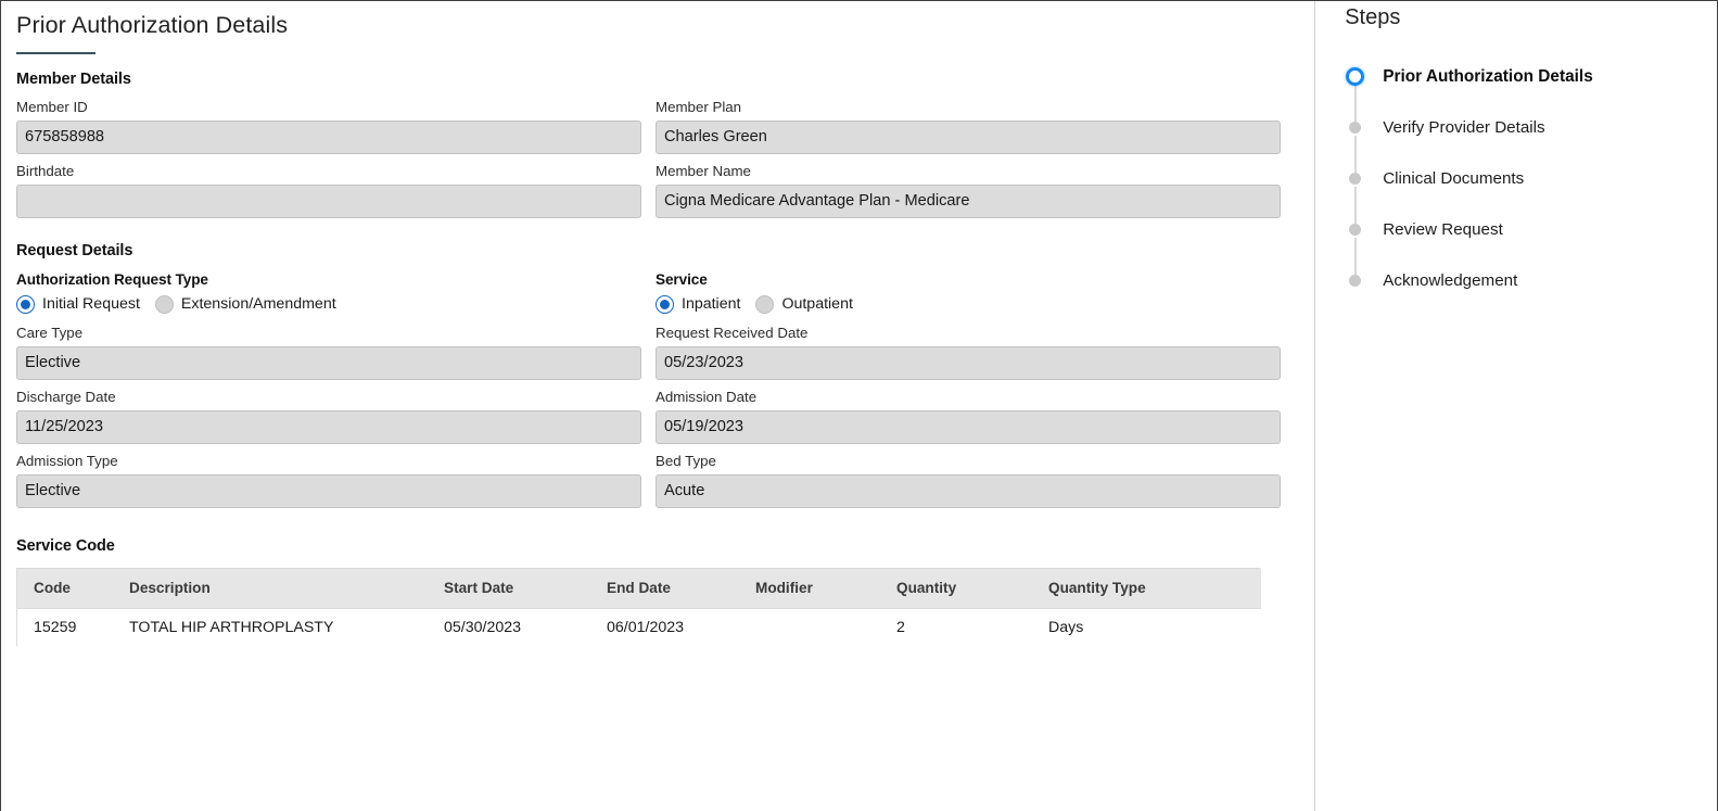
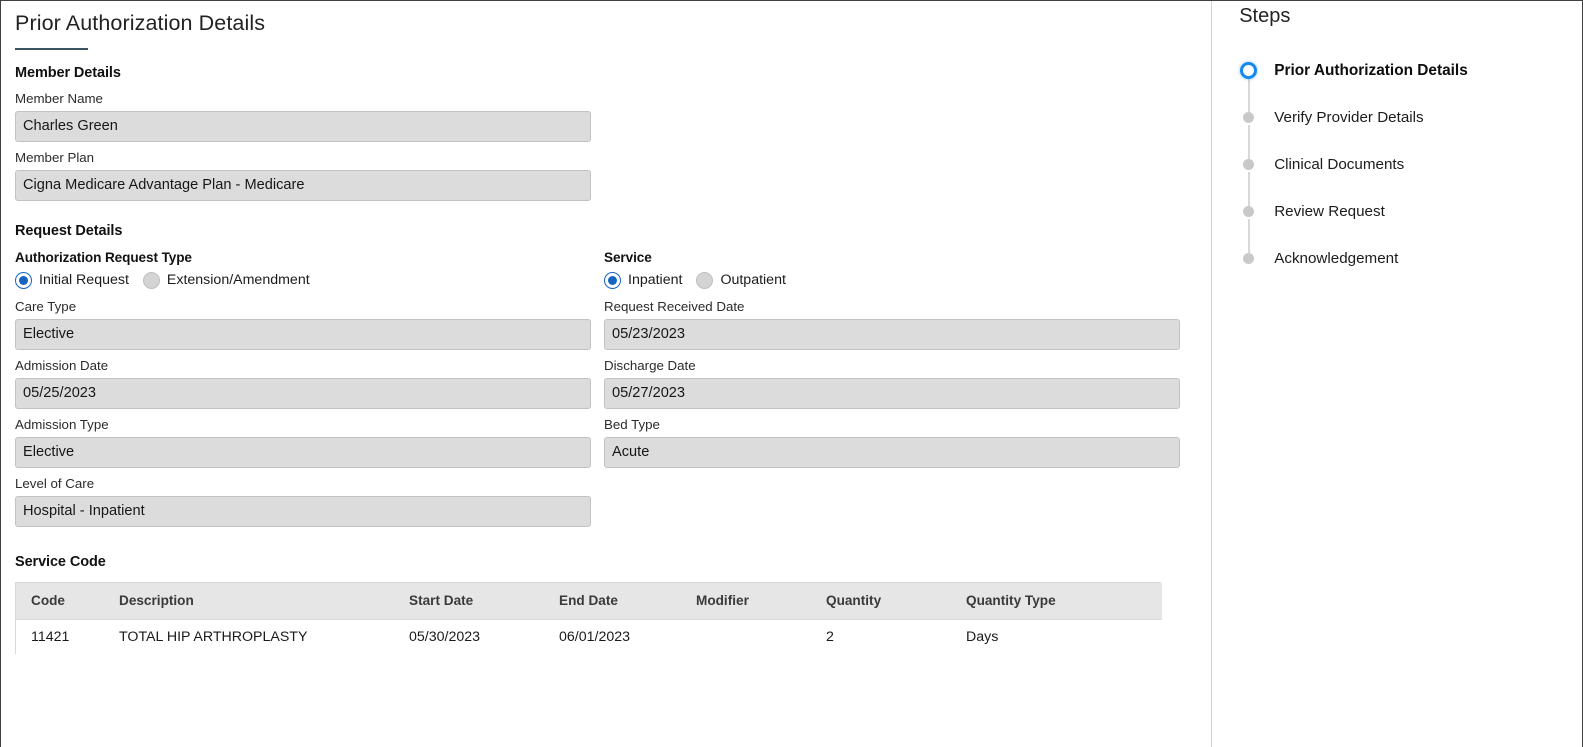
  Prior Authorization Details
  Member Details
- Member ID
- 675858988
- Birthdate
- Member Plan
+ Member Name
  Charles Green
- Member Name
+ Member Plan
  Cigna Medicare Advantage Plan - Medicare
  Request Details
  Authorization Request Type
  Initial Request
  Extension/Amendment
  Service
  Inpatient
  Outpatient
  Care Type
  Elective
- Discharge Date
+ Admission Date
- 11/25/2023
+ 05/25/2023
  Admission Type
  Elective
+ Level of Care
+ Hospital - Inpatient
  Request Received Date
  05/23/2023
- Admission Date
+ Discharge Date
- 05/19/2023
+ 05/27/2023
  Bed Type
  Acute
  Service Code
  Code	Description	Start Date	End Date	Modifier	Quantity	Quantity Type
- 15259	TOTAL HIP ARTHROPLASTY	05/30/2023	06/01/2023		2	Days
+ 11421	TOTAL HIP ARTHROPLASTY	05/30/2023	06/01/2023		2	Days
  Steps
  Prior Authorization Details
  Verify Provider Details
  Clinical Documents
  Review Request
  Acknowledgement
